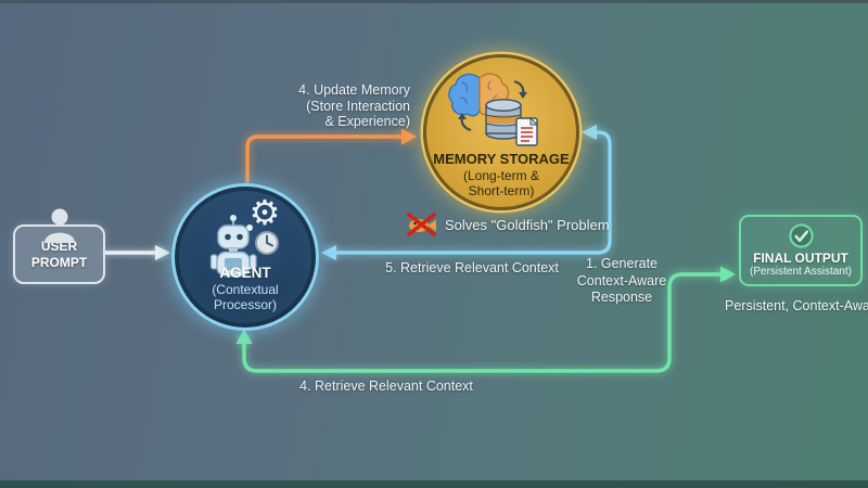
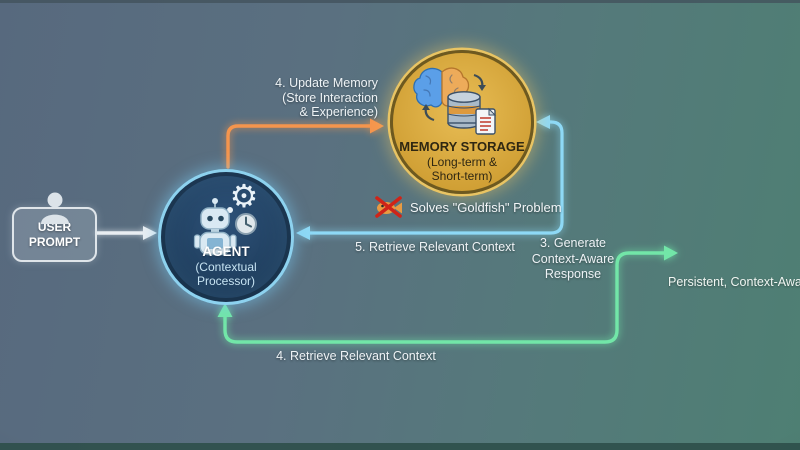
  USER
  PROMPT
  ⚙
  AGENT
  (Contextual
  Processor)
  MEMORY STORAGE
  (Long-term &
  Short-term)
  Solves "Goldfish" Problem
- FINAL OUTPUT
- (Persistent Assistant)
  Persistent, Context-Awa
  4. Update Memory
  (Store Interaction
  & Experience)
  5. Retrieve Relevant Context
- 1. Generate
+ 3. Generate
  Context-Aware
  Response
  4. Retrieve Relevant Context
